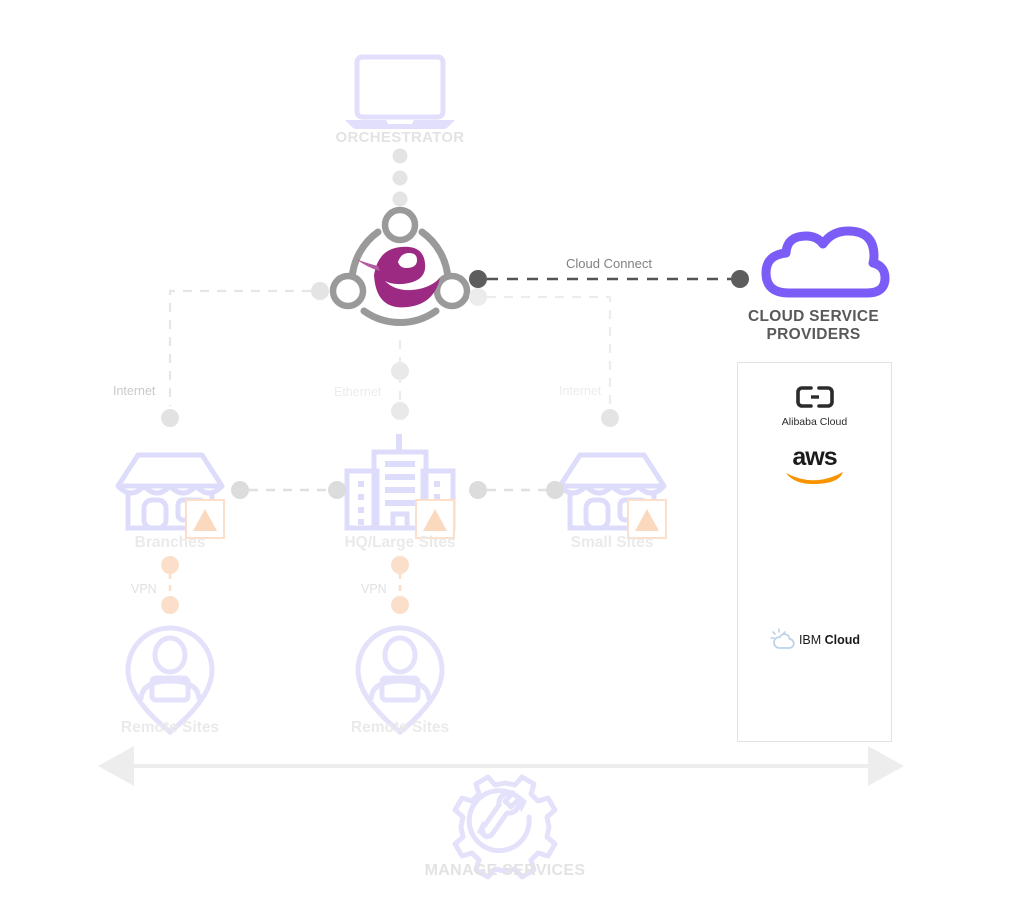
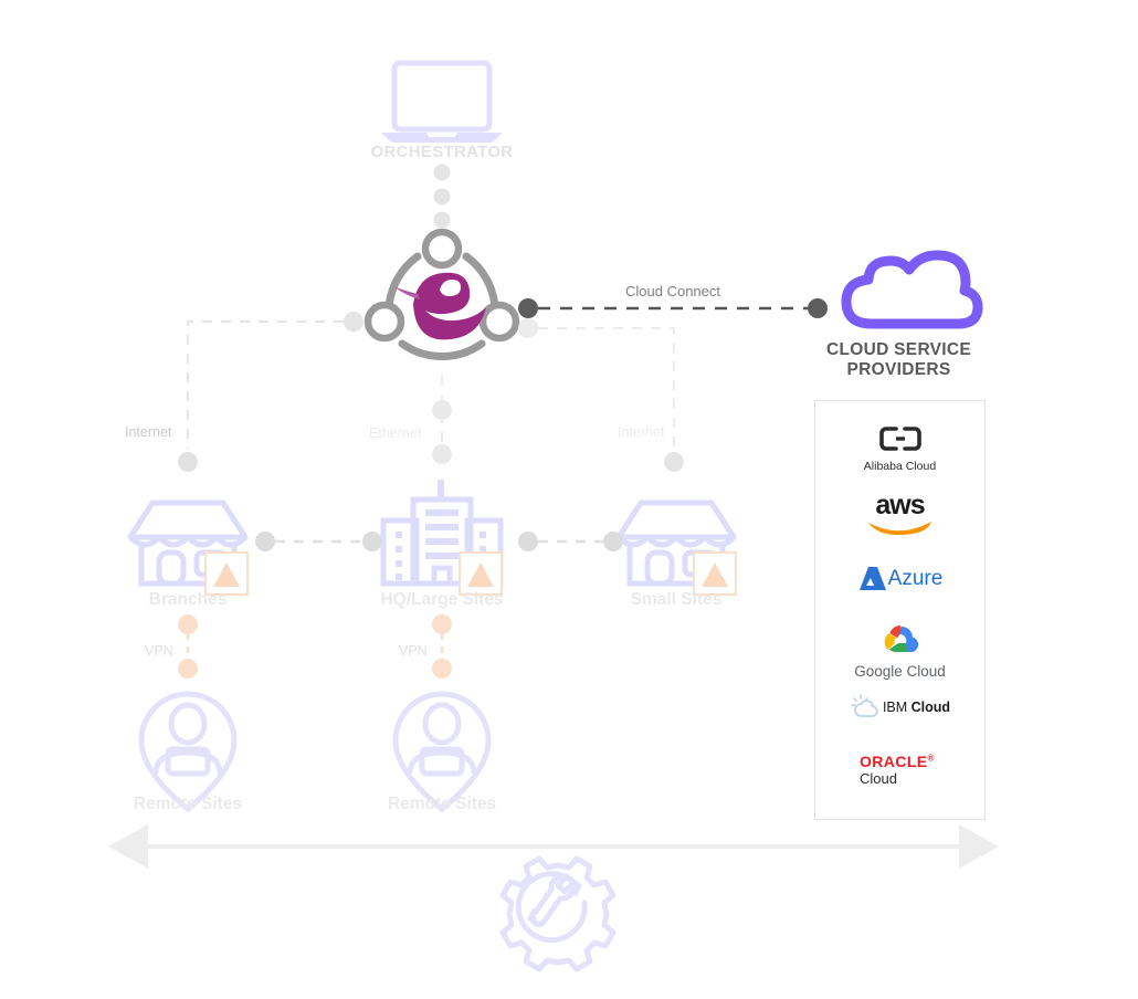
  ORCHESTRATOR
  Cloud Connect
  CLOUD SERVICE
  PROVIDERS
  Internet
  Branches
  HQ/Large Sites
  Small Sites
  VPN
  VPN
  Remote Sites
  Remote Sites
- MANAGE SERVICES
  Alibaba Cloud
  aws
+ Azure
+ Google Cloud
  IBM Cloud
+ ORACLE®
+ Cloud
